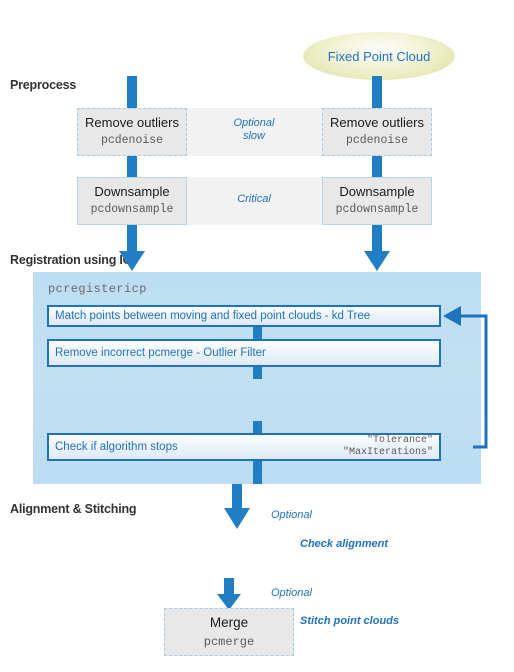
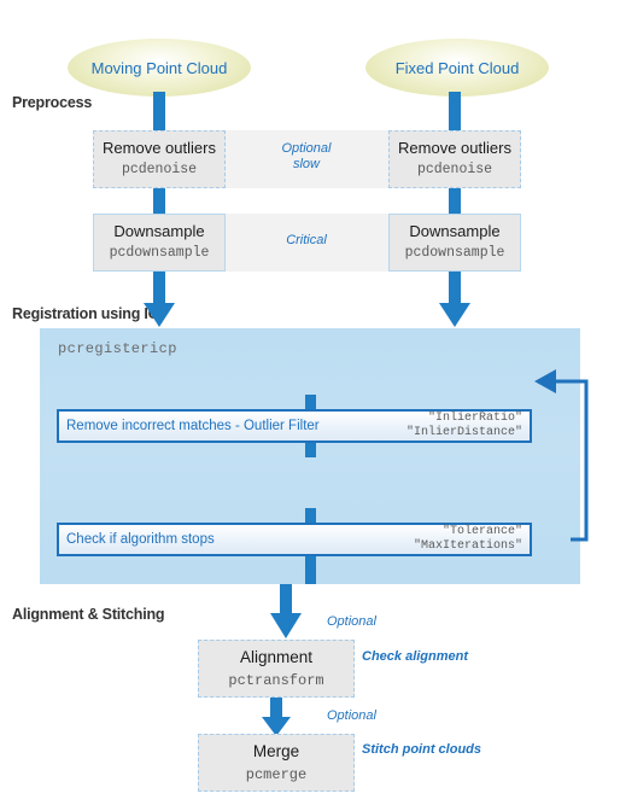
  Preprocess
  Registration using I
  Alignment & Stitching
+ Moving Point Cloud
  Fixed Point Cloud
  Remove outliers
  pcdenoise
  Remove outliers
  pcdenoise
  Optional
  slow
  Downsample
  pcdownsample
  Downsample
  pcdownsample
  Critical
  pcregistericp
- Match points between moving and fixed point clouds - kd Tree
- Remove incorrect pcmerge - Outlier Filter
+ Remove incorrect matches - Outlier Filter
+ "InlierRatio"
+ "InlierDistance"
  Check if algorithm stops
  "Tolerance"
  "MaxIterations"
+ Alignment
+ pctransform
  Optional
  Check alignment
  Merge
  pcmerge
  Optional
  Stitch point clouds
